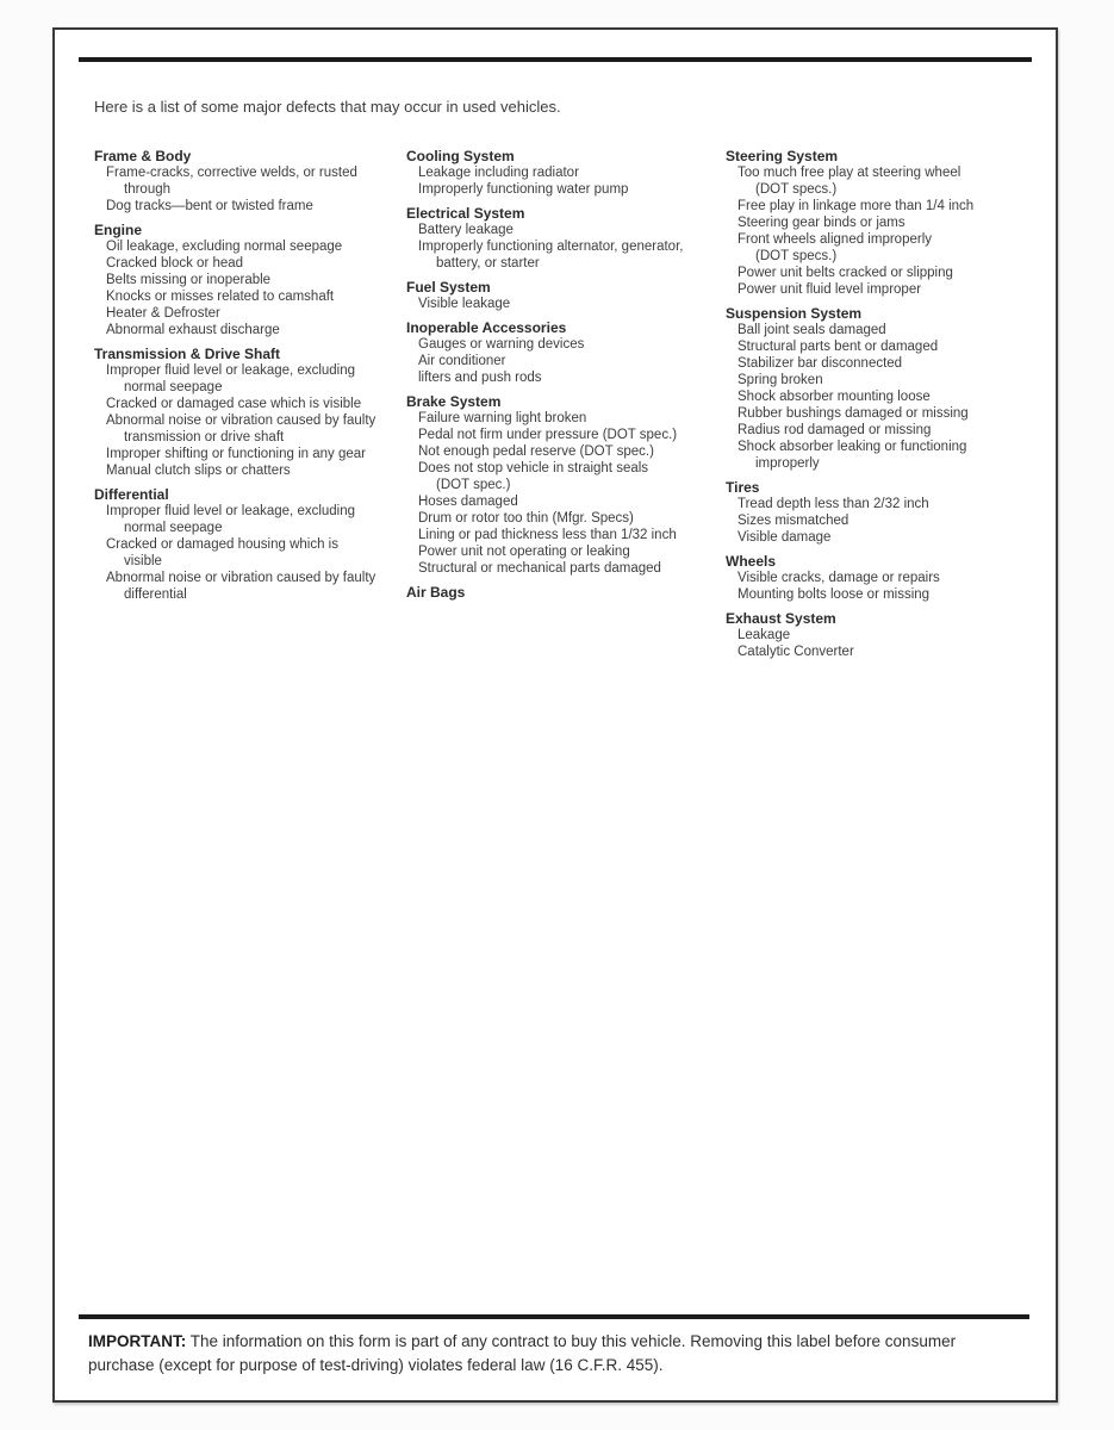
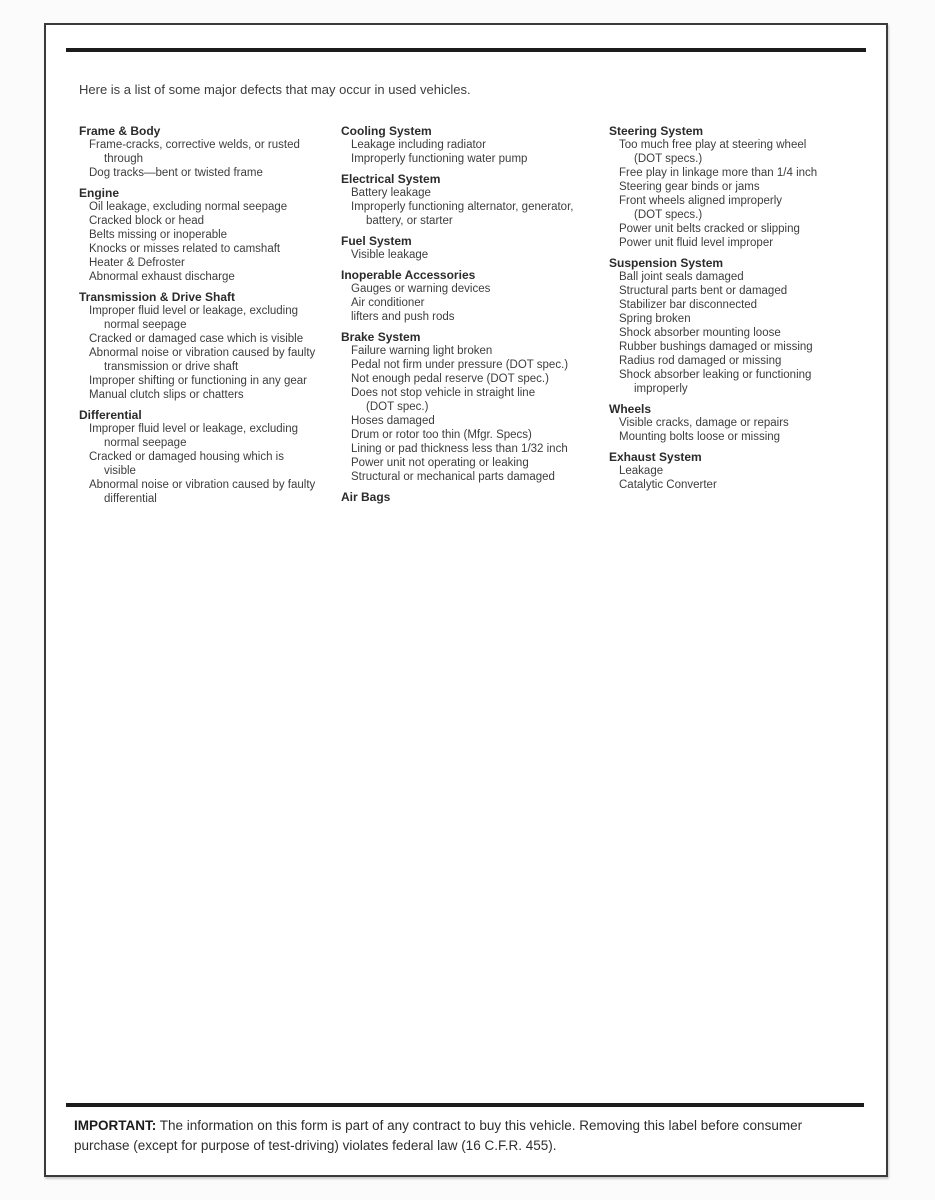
  Here is a list of some major defects that may occur in used vehicles.
  Frame & Body
  Frame-cracks, corrective welds, or rusted
  through
  Dog tracks—bent or twisted frame
  Engine
  Oil leakage, excluding normal seepage
  Cracked block or head
  Belts missing or inoperable
  Knocks or misses related to camshaft
  Heater & Defroster
  Abnormal exhaust discharge
  Transmission & Drive Shaft
  Improper fluid level or leakage, excluding
  normal seepage
  Cracked or damaged case which is visible
  Abnormal noise or vibration caused by faulty
  transmission or drive shaft
  Improper shifting or functioning in any gear
  Manual clutch slips or chatters
  Differential
  Improper fluid level or leakage, excluding
  normal seepage
  Cracked or damaged housing which is
  visible
  Abnormal noise or vibration caused by faulty
  differential
  Cooling System
  Leakage including radiator
  Improperly functioning water pump
  Electrical System
  Battery leakage
  Improperly functioning alternator, generator,
  battery, or starter
  Fuel System
  Visible leakage
  Inoperable Accessories
  Gauges or warning devices
  Air conditioner
  lifters and push rods
  Brake System
  Failure warning light broken
  Pedal not firm under pressure (DOT spec.)
  Not enough pedal reserve (DOT spec.)
- Does not stop vehicle in straight seals
+ Does not stop vehicle in straight line
  (DOT spec.)
  Hoses damaged
  Drum or rotor too thin (Mfgr. Specs)
  Lining or pad thickness less than 1/32 inch
  Power unit not operating or leaking
  Structural or mechanical parts damaged
  Air Bags
  Steering System
  Too much free play at steering wheel
  (DOT specs.)
  Free play in linkage more than 1/4 inch
  Steering gear binds or jams
  Front wheels aligned improperly
  (DOT specs.)
  Power unit belts cracked or slipping
  Power unit fluid level improper
  Suspension System
  Ball joint seals damaged
  Structural parts bent or damaged
  Stabilizer bar disconnected
  Spring broken
  Shock absorber mounting loose
  Rubber bushings damaged or missing
  Radius rod damaged or missing
  Shock absorber leaking or functioning
  improperly
- Tires
- Tread depth less than 2/32 inch
- Sizes mismatched
- Visible damage
  Wheels
  Visible cracks, damage or repairs
  Mounting bolts loose or missing
  Exhaust System
  Leakage
  Catalytic Converter
  IMPORTANT: The information on this form is part of any contract to buy this vehicle. Removing this label before consumer purchase (except for purpose of test-driving) violates federal law (16 C.F.R. 455).
